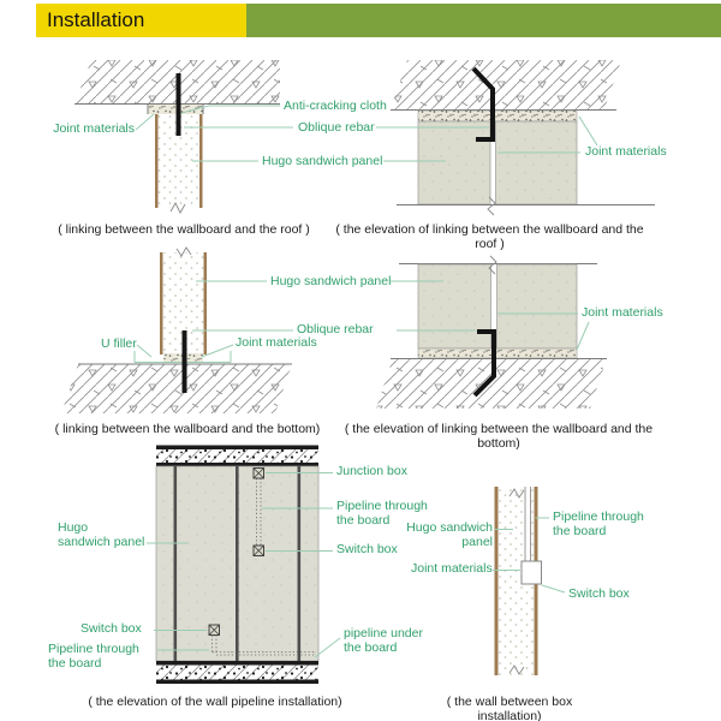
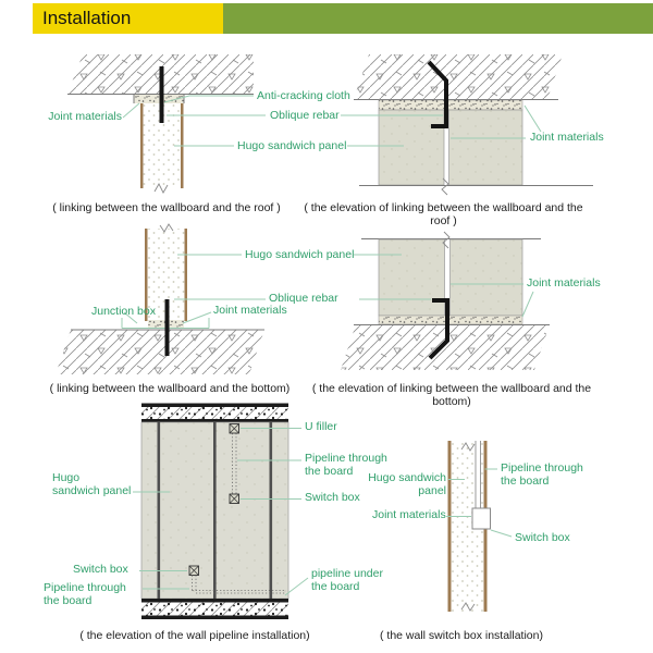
  Installation
  Joint materials
  Anti-cracking cloth
  Oblique rebar
  Hugo sandwich panel
  Joint materials
  Hugo sandwich panel
  Oblique rebar
- U filler
+ Junction box
  Joint materials
  Joint materials
  Hugo
  sandwich panel
- Junction box
+ U filler
  Pipeline through
  the board
  Switch box
  Switch box
  Pipeline through
  the board
  pipeline under
  the board
  Hugo sandwich panel
  Pipeline through
  the board
  Joint materials
  Switch box
  ( linking between the wallboard and the roof )
  ( the elevation of linking between the wallboard and the roof )
  ( linking between the wallboard and the bottom)
  ( the elevation of linking between the wallboard and the bottom)
  ( the elevation of the wall pipeline installation)
- ( the wall between box installation)
+ ( the wall switch box installation)
